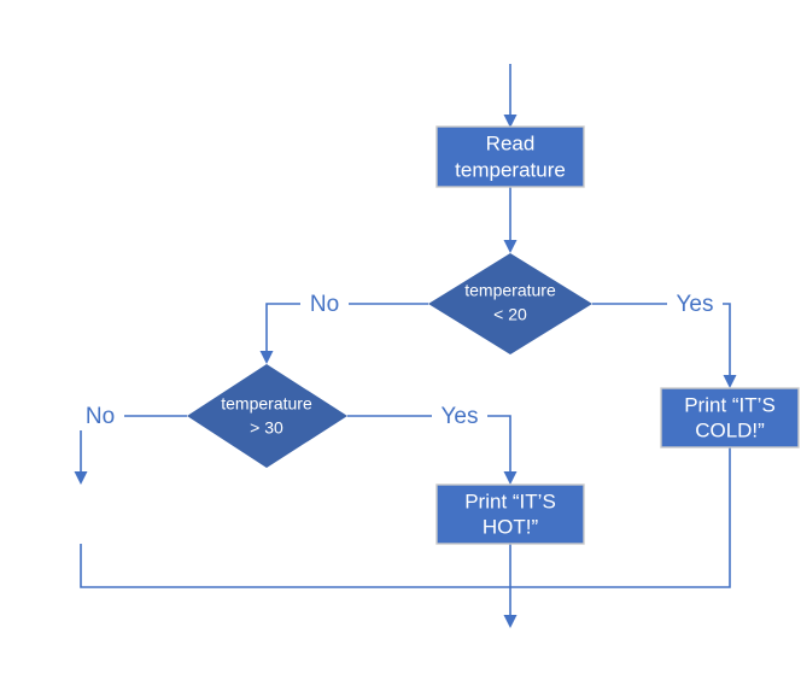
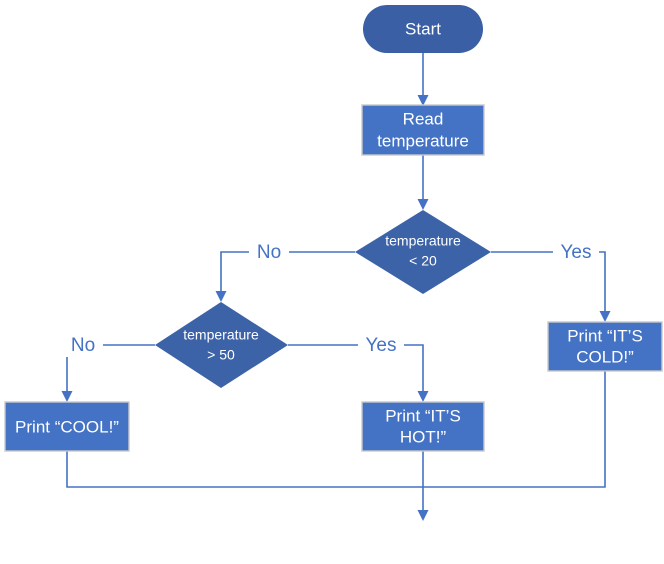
  No
  Yes
  No
  Yes
+ Start
  Read
  temperature
  temperature
  < 20
  temperature
- > 30
+ > 50
  Print “IT’S
  COLD!”
  Print “IT’S
  HOT!”
+ Print “COOL!”
